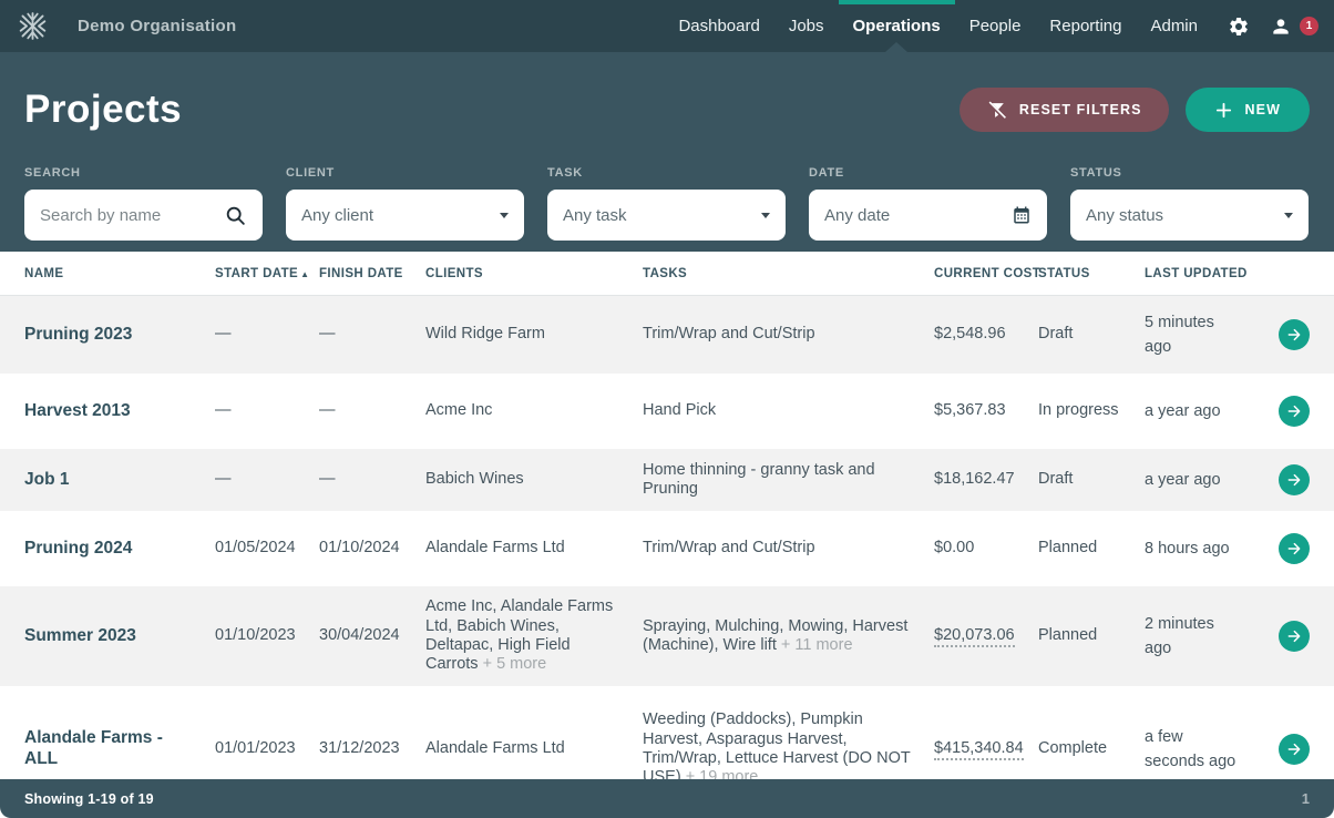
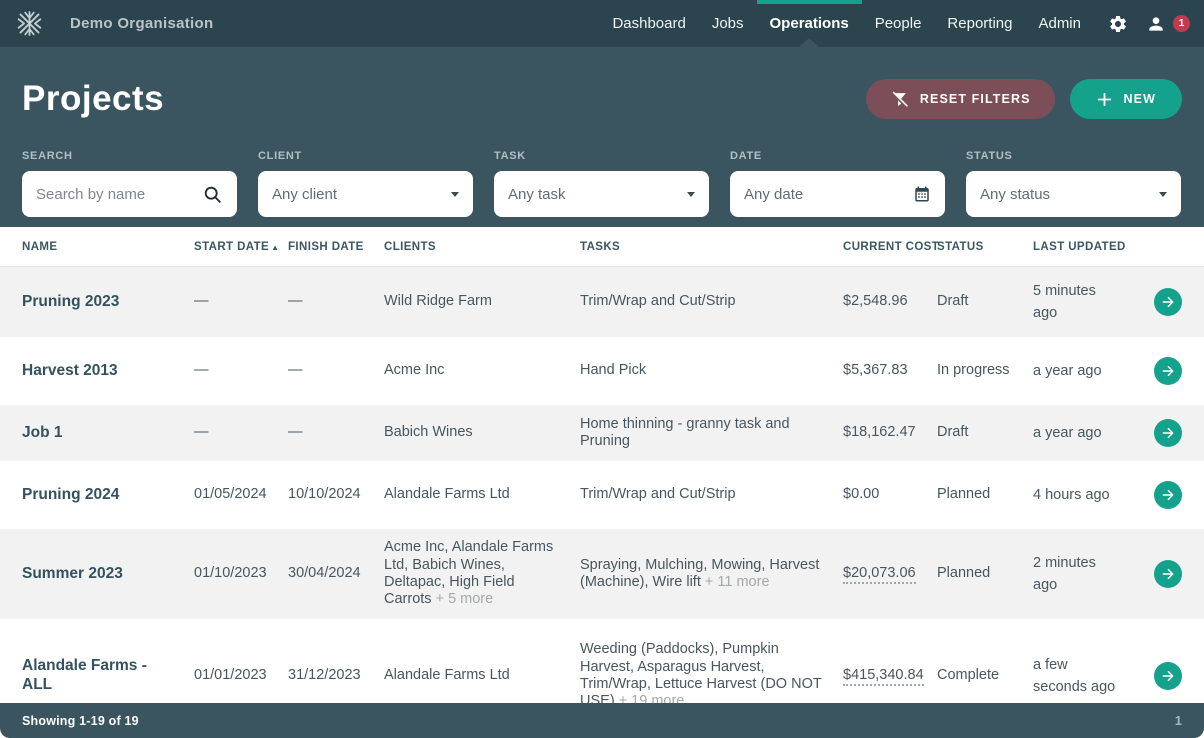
  Demo Organisation
  Dashboard
  Jobs
  Operations
  People
  Reporting
  Admin
  1
  Projects
  RESET FILTERS
  NEW
  SEARCH
  Search by name
  CLIENT
  Any client
  TASK
  Any task
  DATE
  Any date
  STATUS
  Any status
  NAME
  START DATE ▲
  FINISH DATE
  CLIENTS
  TASKS
  CURRENT COST
  STATUS
  LAST UPDATED
  Pruning 2023
  —
  —
  Wild Ridge Farm
  Trim/Wrap and Cut/Strip
  $2,548.96
  Draft
  5 minutes ago
  Harvest 2013
  —
  —
  Acme Inc
  Hand Pick
  $5,367.83
  In progress
  a year ago
  Job 1
  —
  —
  Babich Wines
  Home thinning - granny task and Pruning
  $18,162.47
  Draft
  a year ago
  Pruning 2024
  01/05/2024
- 01/10/2024
+ 10/10/2024
  Alandale Farms Ltd
  Trim/Wrap and Cut/Strip
  $0.00
  Planned
- 8 hours ago
+ 4 hours ago
  Summer 2023
  01/10/2023
  30/04/2024
  Acme Inc, Alandale Farms Ltd, Babich Wines, Deltapac, High Field Carrots + 5 more
  Spraying, Mulching, Mowing, Harvest (Machine), Wire lift + 11 more
  $20,073.06
  Planned
  2 minutes ago
  Alandale Farms - ALL
  01/01/2023
  31/12/2023
  Alandale Farms Ltd
  Weeding (Paddocks), Pumpkin Harvest, Asparagus Harvest, Trim/Wrap, Lettuce Harvest (DO NOT USE) + 19 more
  $415,340.84
  Complete
  a few seconds ago
  Showing 1-19 of 19
  1
